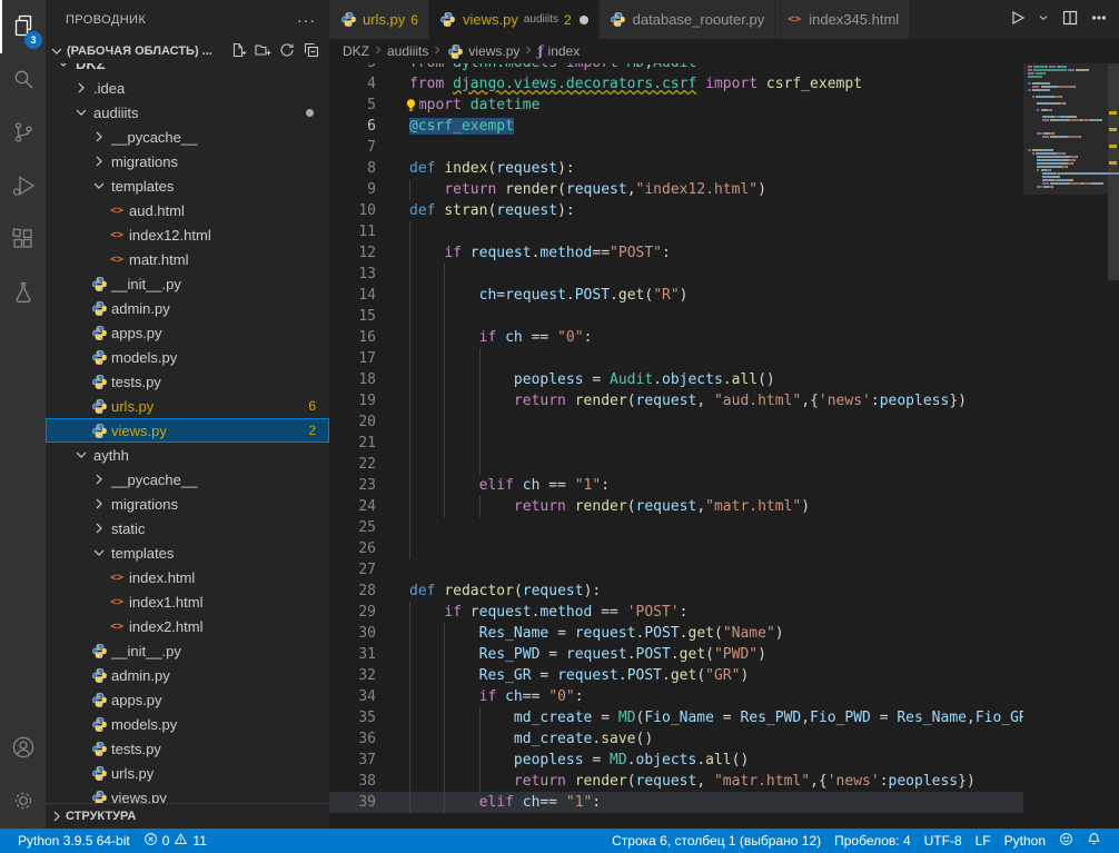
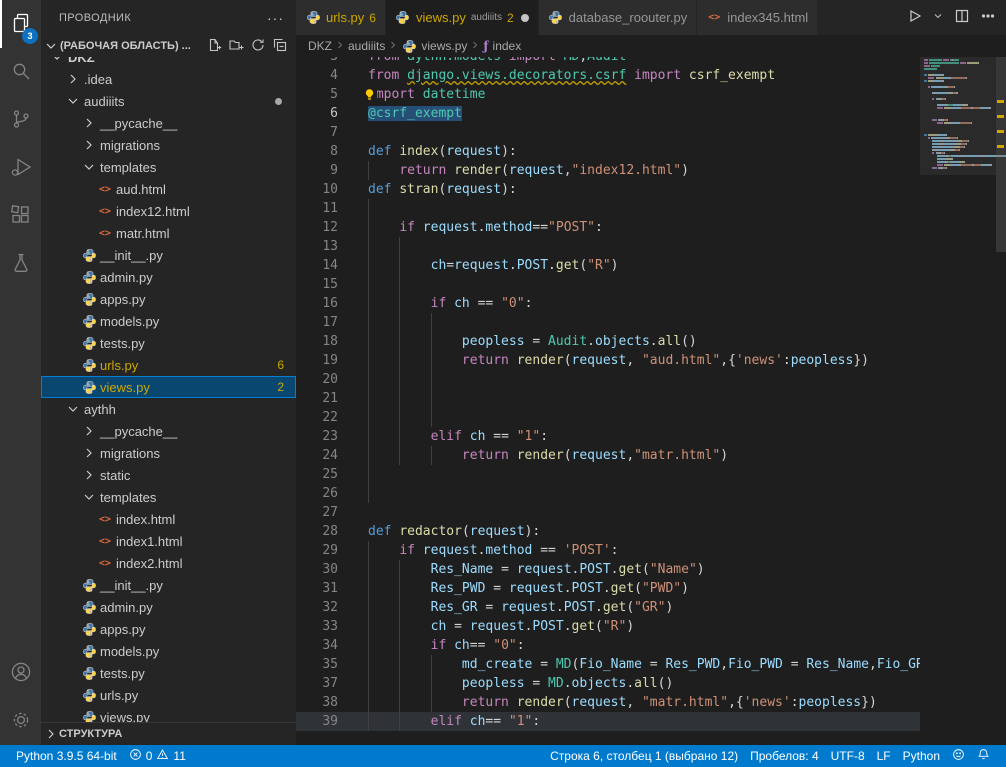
  3
  ПРОВОДНИК
  ···
  (РАБОЧАЯ ОБЛАСТЬ) ...
  DKZ
  .idea
  audiiits
  __pycache__
  migrations
  templates
  <>
  aud.html
  <>
  index12.html
  <>
  matr.html
  __init__.py
  admin.py
  apps.py
  models.py
  tests.py
  urls.py
  6
  views.py
  2
  aythh
  __pycache__
  migrations
  static
  templates
  <>
  index.html
  <>
  index1.html
  <>
  index2.html
  __init__.py
  admin.py
  apps.py
  models.py
  tests.py
  urls.py
  views.py
  СТРУКТУРА
  urls.py
  6
  views.py
  audiiits
  2
  database_roouter.py
  <>
  index345.html
  DKZ
  audiiits
  views.py
  ƒ
  index
  3
  from aythh.models import MD,Audit
  4
  from django.views.decorators.csrf import csrf_exempt
  5
  mport datetime
  6
  @csrf_exempt
  7
  8
  def index(request):
  9
  return render(request,"index12.html")
  10
  def stran(request):
  11
  12
  if request.method=="POST":
  13
  14
  ch=request.POST.get("R")
  15
  16
  if ch == "0":
  17
  18
  peopless = Audit.objects.all()
  19
  return render(request, "aud.html",{'news':peopless})
  20
  21
  22
  23
  elif ch == "1":
  24
  return render(request,"matr.html")
  25
  26
  27
  28
  def redactor(request):
  29
  if request.method == 'POST':
  30
  Res_Name = request.POST.get("Name")
  31
  Res_PWD = request.POST.get("PWD")
  32
  Res_GR = request.POST.get("GR")
+ 33
+ ch = request.POST.get("R")
  34
  if ch== "0":
  35
  md_create = MD(Fio_Name = Res_PWD,Fio_PWD = Res_Name,Fio_GR
- 36
- md_create.save()
  37
  peopless = MD.objects.all()
  38
  return render(request, "matr.html",{'news':peopless})
  39
  elif ch== "1":
  Python 3.9.5 64-bit
  0
  11
  Строка 6, столбец 1 (выбрано 12)
  Пробелов: 4
  UTF-8
  LF
  Python
